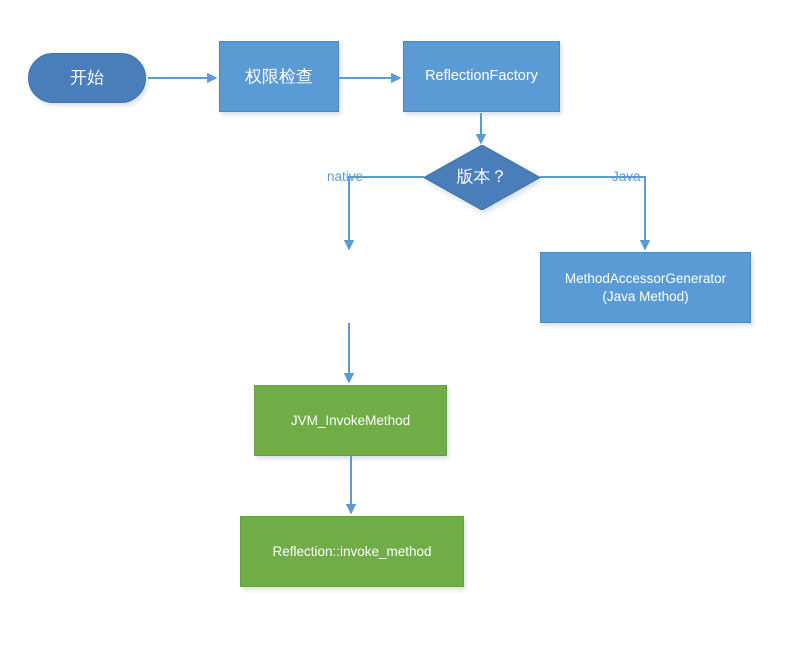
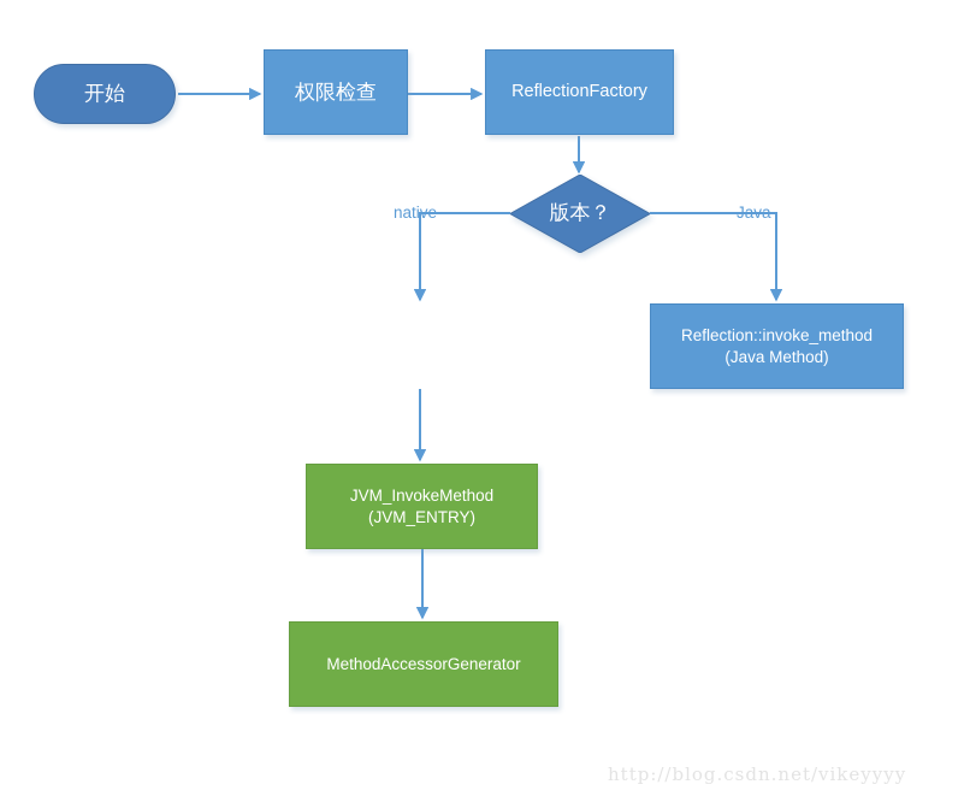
  开始
  权限检查
  ReflectionFactory
  版本？
  native
  Java
- MethodAccessorGenerator
+ Reflection::invoke_method
  (Java Method)
  JVM_InvokeMethod
+ (JVM_ENTRY)
- Reflection::invoke_method
+ MethodAccessorGenerator
+ http://blog.csdn.net/vikeyyyy
